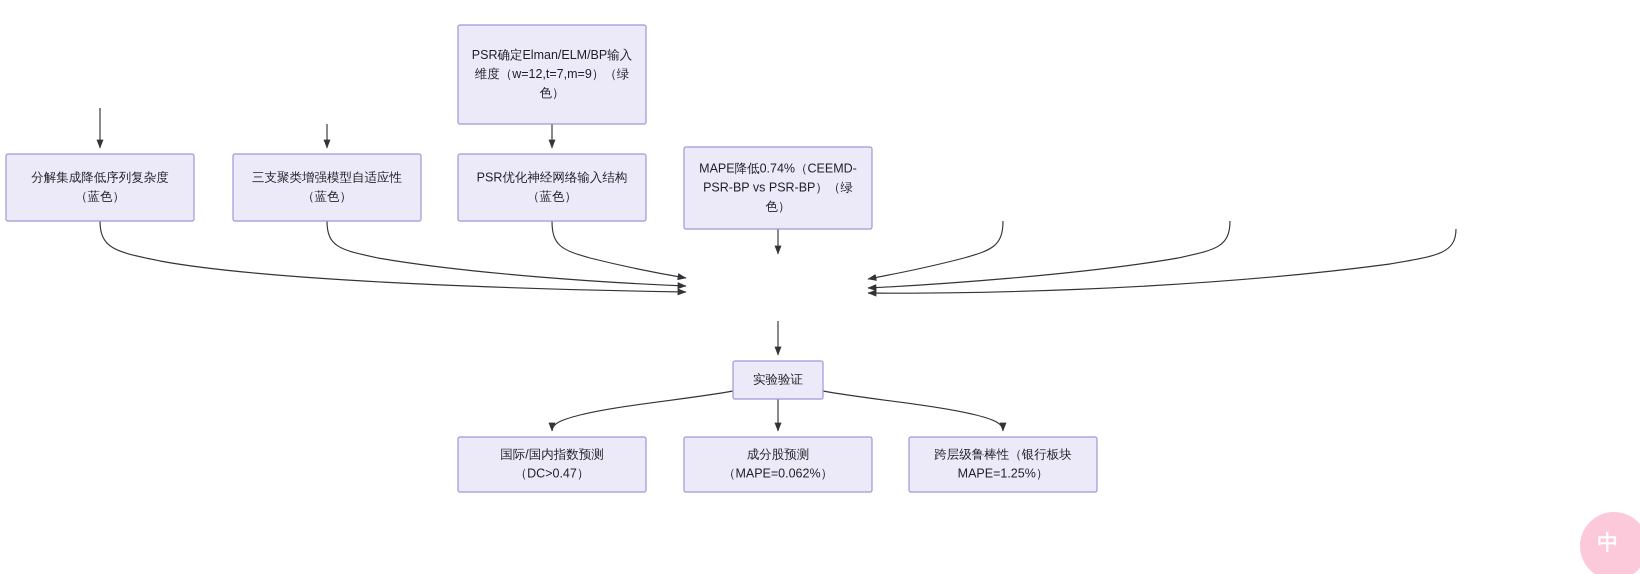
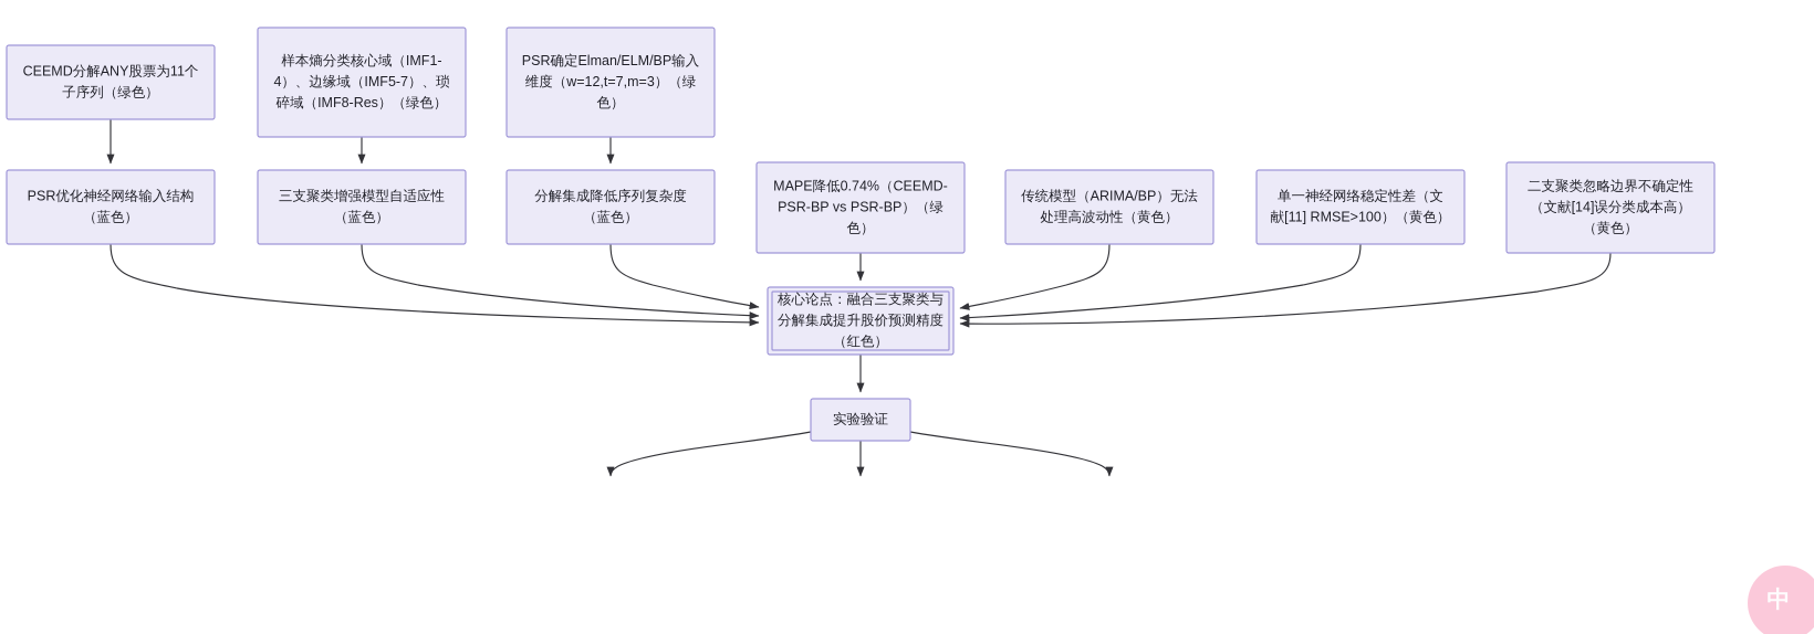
+ CEEMD分解ANY股票为11个
+ 子序列（绿色）
+ 样本熵分类核心域（IMF1-
+ 4）、边缘域（IMF5-7）、琐
+ 碎域（IMF8-Res）（绿色）
  PSR确定Elman/ELM/BP输入
- 维度（w=12,t=7,m=9）（绿
+ 维度（w=12,t=7,m=3）（绿
  色）
- 分解集成降低序列复杂度
+ PSR优化神经网络输入结构
  （蓝色）
  三支聚类增强模型自适应性
  （蓝色）
- PSR优化神经网络输入结构
+ 分解集成降低序列复杂度
  （蓝色）
  MAPE降低0.74%（CEEMD-
  PSR-BP vs PSR-BP）（绿
  色）
+ 传统模型（ARIMA/BP）无法
+ 处理高波动性（黄色）
+ 单一神经网络稳定性差（文
+ 献[11] RMSE>100）（黄色）
+ 二支聚类忽略边界不确定性
+ （文献[14]误分类成本高）
+ （黄色）
+ 核心论点：融合三支聚类与
+ 分解集成提升股价预测精度
+ （红色）
  实验验证
- 国际/国内指数预测
- （DC>0.47）
- 成分股预测
- （MAPE=0.062%）
- 跨层级鲁棒性（银行板块
- MAPE=1.25%）
  中
